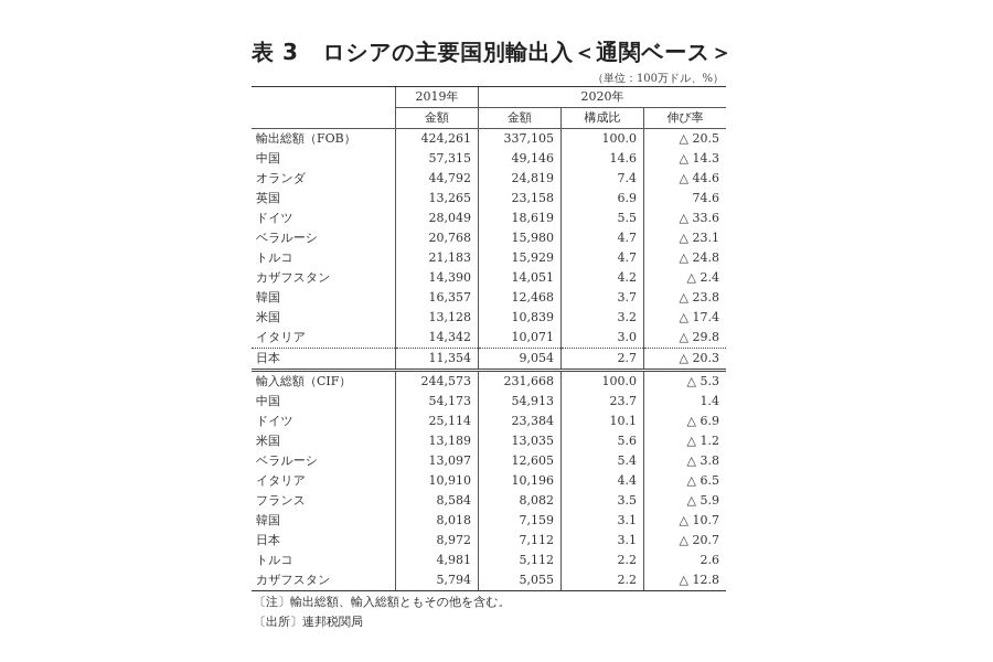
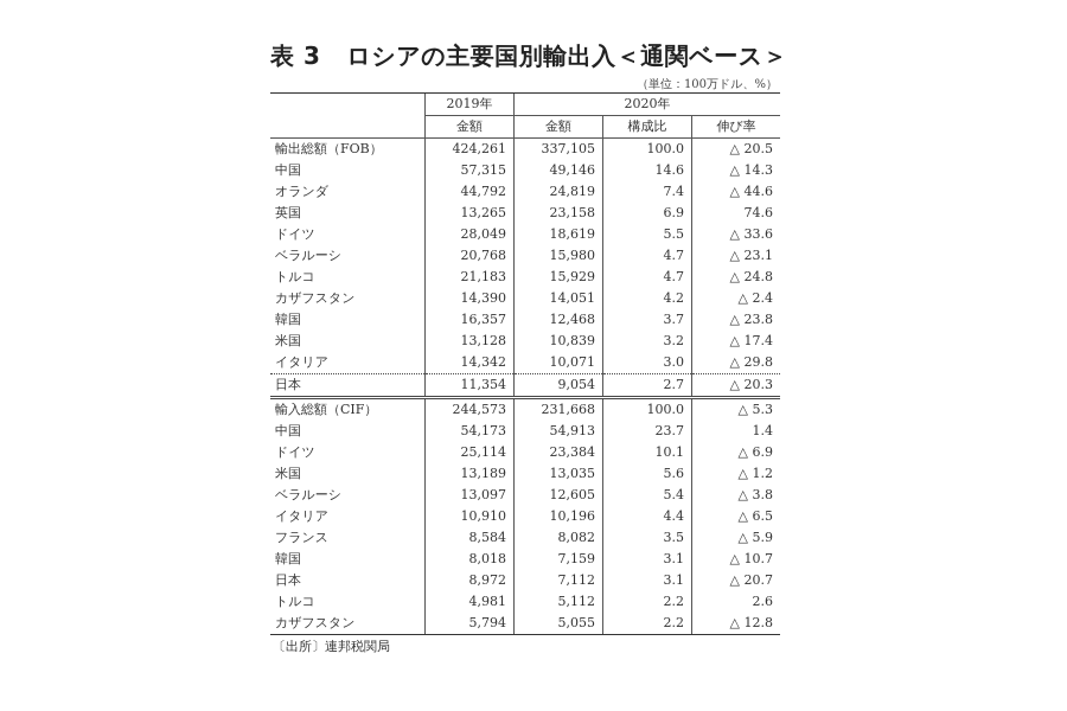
  表 3 ロシアの主要国別輸出入＜通関ベース＞
  （単位：100万ドル、%）
  	2019年	2020年
  金額	金額	構成比	伸び率
  輸出総額（FOB）	424,261	337,105	100.0	△ 20.5
  中国	57,315	49,146	14.6	△ 14.3
  オランダ	44,792	24,819	7.4	△ 44.6
  英国	13,265	23,158	6.9	74.6
  ドイツ	28,049	18,619	5.5	△ 33.6
  ベラルーシ	20,768	15,980	4.7	△ 23.1
  トルコ	21,183	15,929	4.7	△ 24.8
  カザフスタン	14,390	14,051	4.2	△ 2.4
  韓国	16,357	12,468	3.7	△ 23.8
  米国	13,128	10,839	3.2	△ 17.4
  イタリア	14,342	10,071	3.0	△ 29.8
  日本	11,354	9,054	2.7	△ 20.3
  輸入総額（CIF）	244,573	231,668	100.0	△ 5.3
  中国	54,173	54,913	23.7	1.4
  ドイツ	25,114	23,384	10.1	△ 6.9
  米国	13,189	13,035	5.6	△ 1.2
  ベラルーシ	13,097	12,605	5.4	△ 3.8
  イタリア	10,910	10,196	4.4	△ 6.5
  フランス	8,584	8,082	3.5	△ 5.9
  韓国	8,018	7,159	3.1	△ 10.7
  日本	8,972	7,112	3.1	△ 20.7
  トルコ	4,981	5,112	2.2	2.6
  カザフスタン	5,794	5,055	2.2	△ 12.8
- 〔注〕輸出総額、輸入総額ともその他を含む。
  〔出所〕連邦税関局
